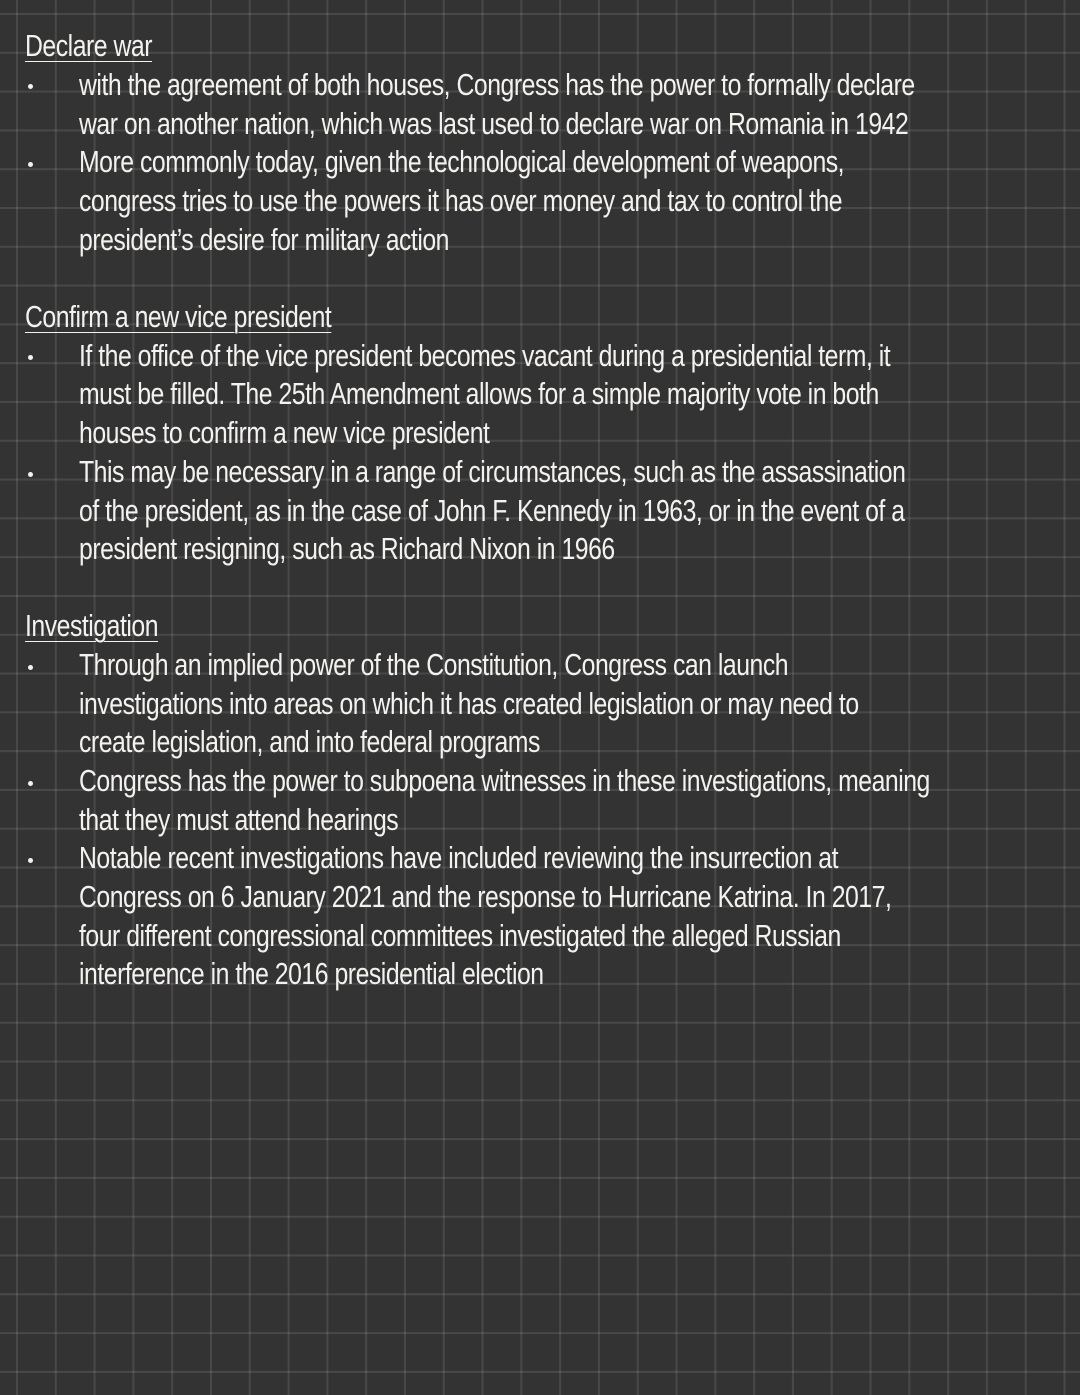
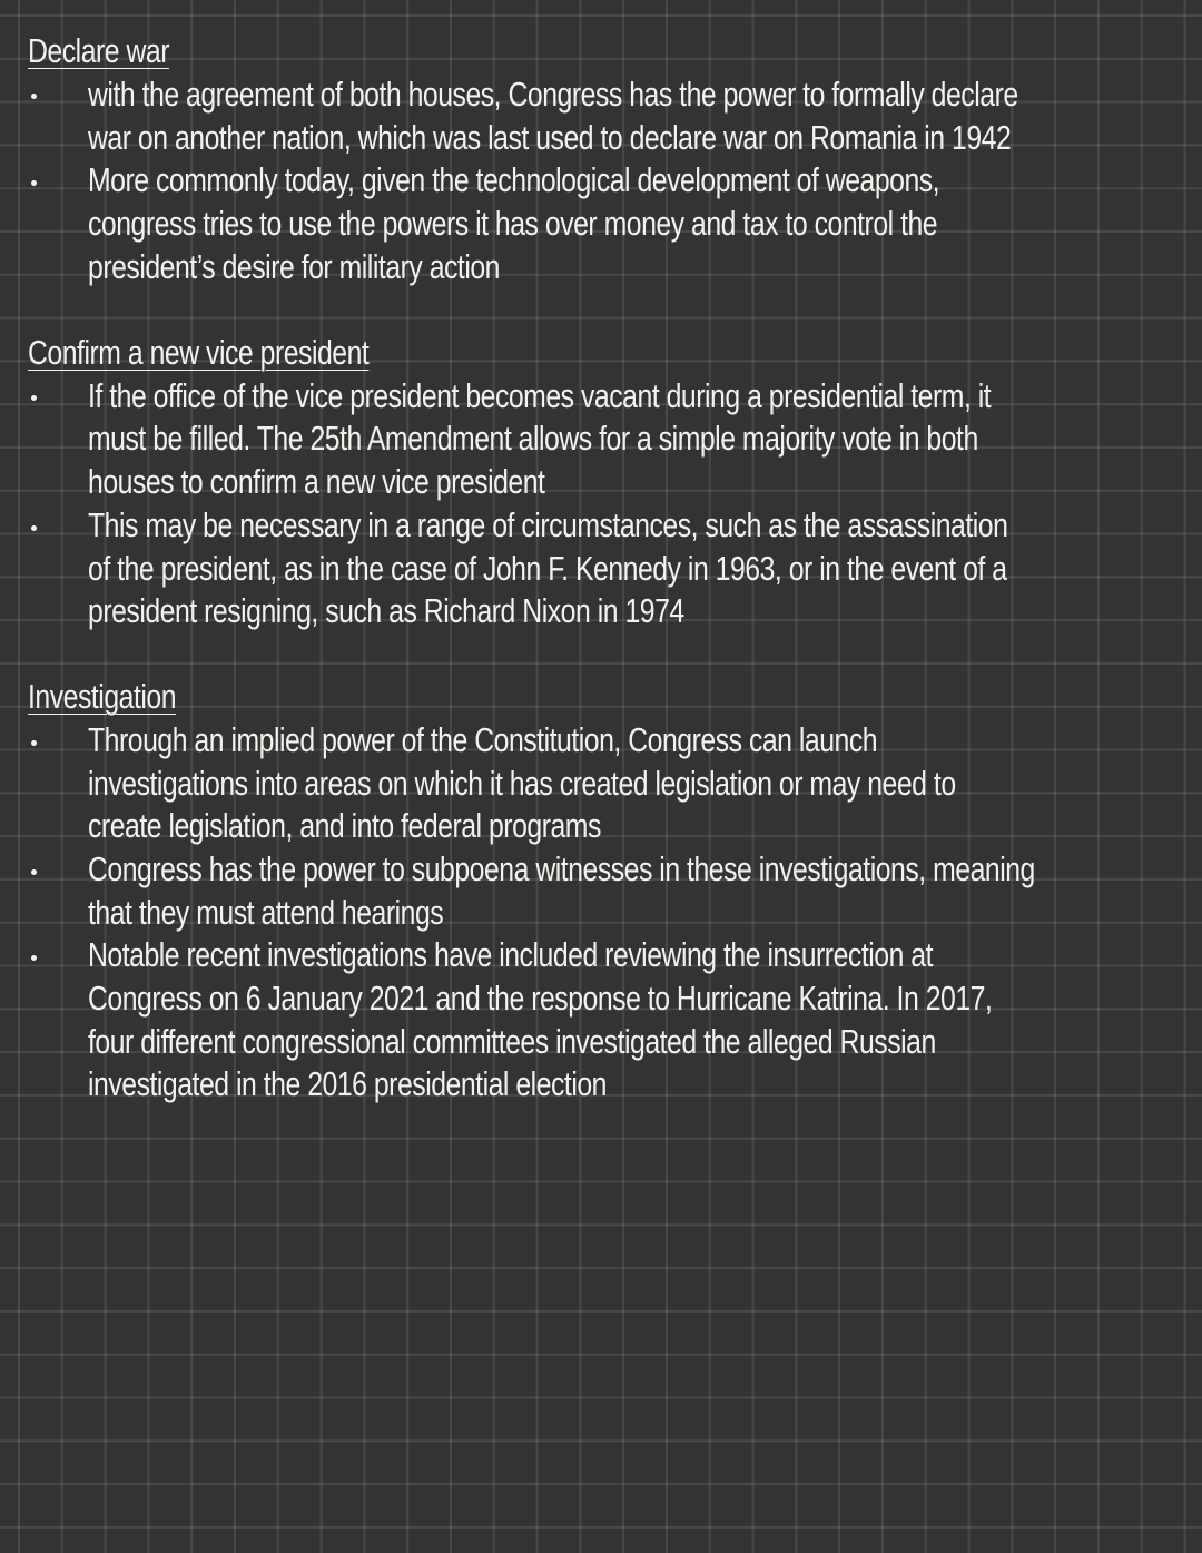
  Declare war
  with the agreement of both houses, Congress has the power to formally declare
  war on another nation, which was last used to declare war on Romania in 1942
  More commonly today, given the technological development of weapons,
  congress tries to use the powers it has over money and tax to control the
  president’s desire for military action
  Confirm a new vice president
  If the office of the vice president becomes vacant during a presidential term, it
  must be filled. The 25th Amendment allows for a simple majority vote in both
  houses to confirm a new vice president
  This may be necessary in a range of circumstances, such as the assassination
  of the president, as in the case of John F. Kennedy in 1963, or in the event of a
- president resigning, such as Richard Nixon in 1966
+ president resigning, such as Richard Nixon in 1974
  Investigation
  Through an implied power of the Constitution, Congress can launch
  investigations into areas on which it has created legislation or may need to
  create legislation, and into federal programs
  Congress has the power to subpoena witnesses in these investigations, meaning
  that they must attend hearings
  Notable recent investigations have included reviewing the insurrection at
  Congress on 6 January 2021 and the response to Hurricane Katrina. In 2017,
  four different congressional committees investigated the alleged Russian
- interference in the 2016 presidential election
+ investigated in the 2016 presidential election
